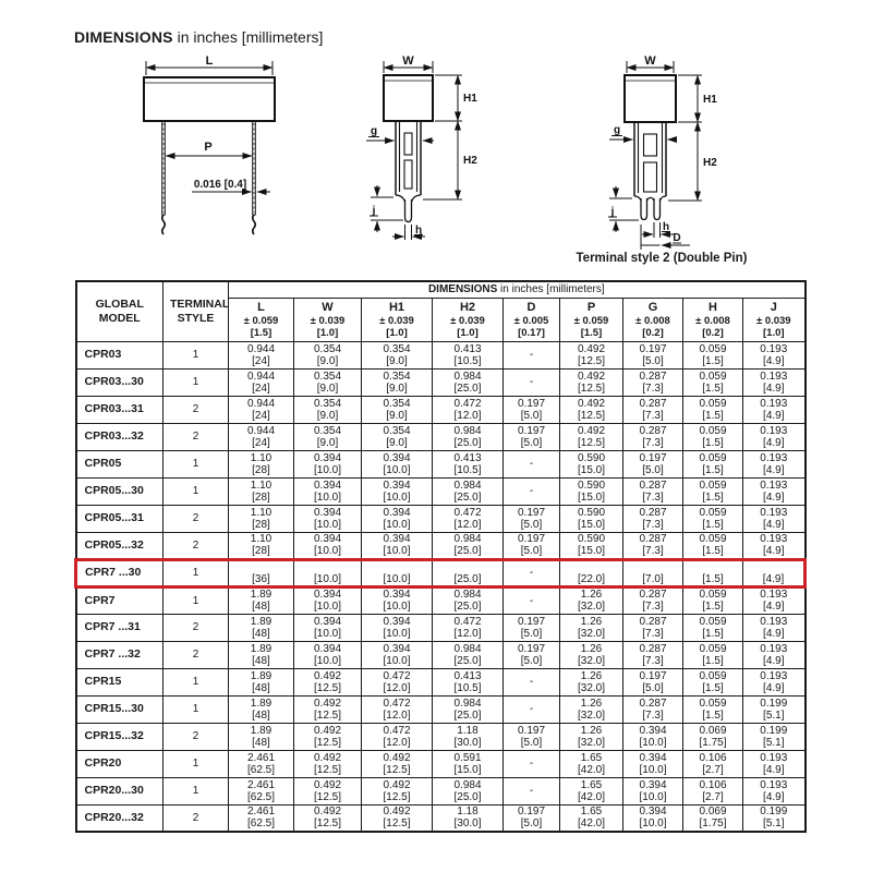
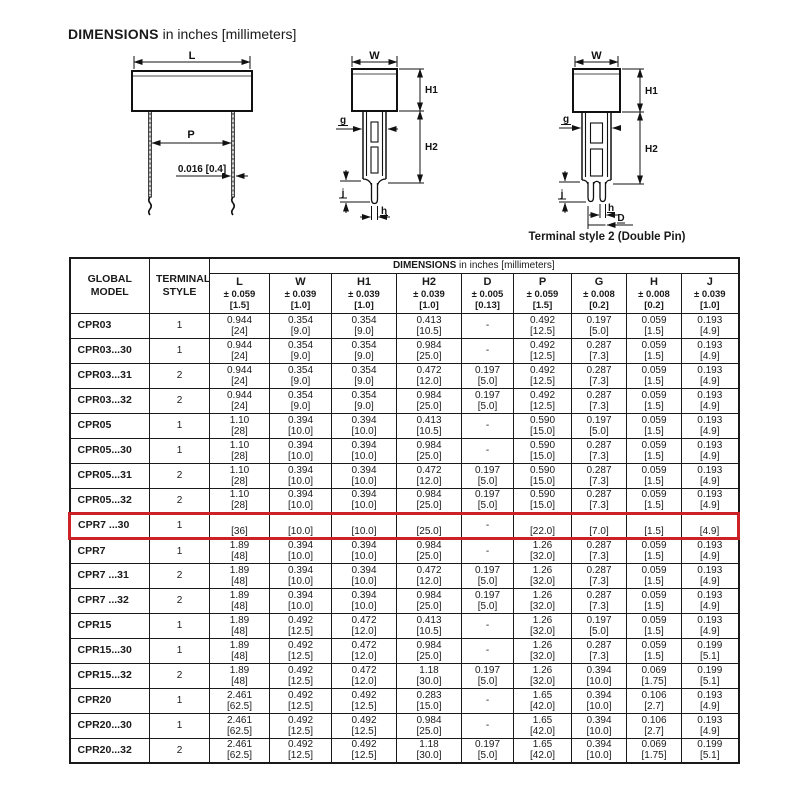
  DIMENSIONS in inches [millimeters]
  L
  P
  0.016 [0.4]
  W
  g
  H1
  H2
  j
  h
  W
  g
  H1
  H2
  j
  h
  D
  Terminal style 2 (Double Pin)
  GLOBAL MODEL	TERMINAL STYLE	DIMENSIONS in inches [millimeters]
- L± 0.059[1.5]	W± 0.039[1.0]	H1± 0.039[1.0]	H2± 0.039[1.0]	D± 0.005[0.17]	P± 0.059[1.5]	G± 0.008[0.2]	H± 0.008[0.2]	J± 0.039[1.0]
+ L± 0.059[1.5]	W± 0.039[1.0]	H1± 0.039[1.0]	H2± 0.039[1.0]	D± 0.005[0.13]	P± 0.059[1.5]	G± 0.008[0.2]	H± 0.008[0.2]	J± 0.039[1.0]
  CPR03	1	0.944[24]	0.354[9.0]	0.354[9.0]	0.413[10.5]	-	0.492[12.5]	0.197[5.0]	0.059[1.5]	0.193[4.9]
  CPR03...30	1	0.944[24]	0.354[9.0]	0.354[9.0]	0.984[25.0]	-	0.492[12.5]	0.287[7.3]	0.059[1.5]	0.193[4.9]
  CPR03...31	2	0.944[24]	0.354[9.0]	0.354[9.0]	0.472[12.0]	0.197[5.0]	0.492[12.5]	0.287[7.3]	0.059[1.5]	0.193[4.9]
  CPR03...32	2	0.944[24]	0.354[9.0]	0.354[9.0]	0.984[25.0]	0.197[5.0]	0.492[12.5]	0.287[7.3]	0.059[1.5]	0.193[4.9]
  CPR05	1	1.10[28]	0.394[10.0]	0.394[10.0]	0.413[10.5]	-	0.590[15.0]	0.197[5.0]	0.059[1.5]	0.193[4.9]
  CPR05...30	1	1.10[28]	0.394[10.0]	0.394[10.0]	0.984[25.0]	-	0.590[15.0]	0.287[7.3]	0.059[1.5]	0.193[4.9]
  CPR05...31	2	1.10[28]	0.394[10.0]	0.394[10.0]	0.472[12.0]	0.197[5.0]	0.590[15.0]	0.287[7.3]	0.059[1.5]	0.193[4.9]
  CPR05...32	2	1.10[28]	0.394[10.0]	0.394[10.0]	0.984[25.0]	0.197[5.0]	0.590[15.0]	0.287[7.3]	0.059[1.5]	0.193[4.9]
  CPR7 ...30	1	[36]	[10.0]	[10.0]	[25.0]	-	[22.0]	[7.0]	[1.5]	[4.9]
  CPR7	1	1.89[48]	0.394[10.0]	0.394[10.0]	0.984[25.0]	-	1.26[32.0]	0.287[7.3]	0.059[1.5]	0.193[4.9]
  CPR7 ...31	2	1.89[48]	0.394[10.0]	0.394[10.0]	0.472[12.0]	0.197[5.0]	1.26[32.0]	0.287[7.3]	0.059[1.5]	0.193[4.9]
  CPR7 ...32	2	1.89[48]	0.394[10.0]	0.394[10.0]	0.984[25.0]	0.197[5.0]	1.26[32.0]	0.287[7.3]	0.059[1.5]	0.193[4.9]
  CPR15	1	1.89[48]	0.492[12.5]	0.472[12.0]	0.413[10.5]	-	1.26[32.0]	0.197[5.0]	0.059[1.5]	0.193[4.9]
  CPR15...30	1	1.89[48]	0.492[12.5]	0.472[12.0]	0.984[25.0]	-	1.26[32.0]	0.287[7.3]	0.059[1.5]	0.199[5.1]
  CPR15...32	2	1.89[48]	0.492[12.5]	0.472[12.0]	1.18[30.0]	0.197[5.0]	1.26[32.0]	0.394[10.0]	0.069[1.75]	0.199[5.1]
- CPR20	1	2.461[62.5]	0.492[12.5]	0.492[12.5]	0.591[15.0]	-	1.65[42.0]	0.394[10.0]	0.106[2.7]	0.193[4.9]
+ CPR20	1	2.461[62.5]	0.492[12.5]	0.492[12.5]	0.283[15.0]	-	1.65[42.0]	0.394[10.0]	0.106[2.7]	0.193[4.9]
  CPR20...30	1	2.461[62.5]	0.492[12.5]	0.492[12.5]	0.984[25.0]	-	1.65[42.0]	0.394[10.0]	0.106[2.7]	0.193[4.9]
  CPR20...32	2	2.461[62.5]	0.492[12.5]	0.492[12.5]	1.18[30.0]	0.197[5.0]	1.65[42.0]	0.394[10.0]	0.069[1.75]	0.199[5.1]
